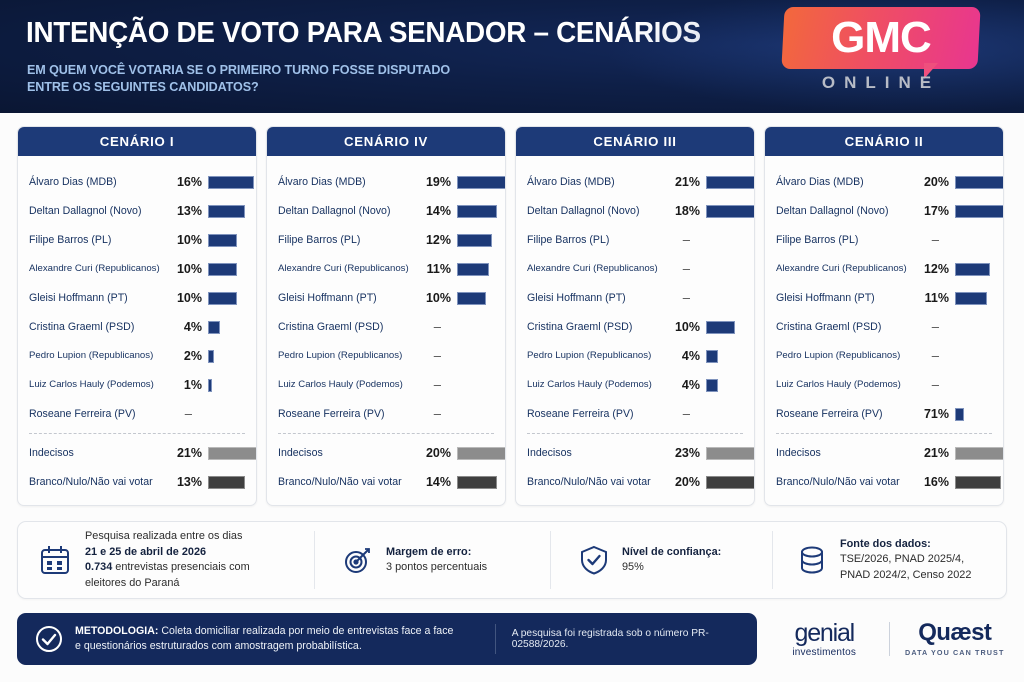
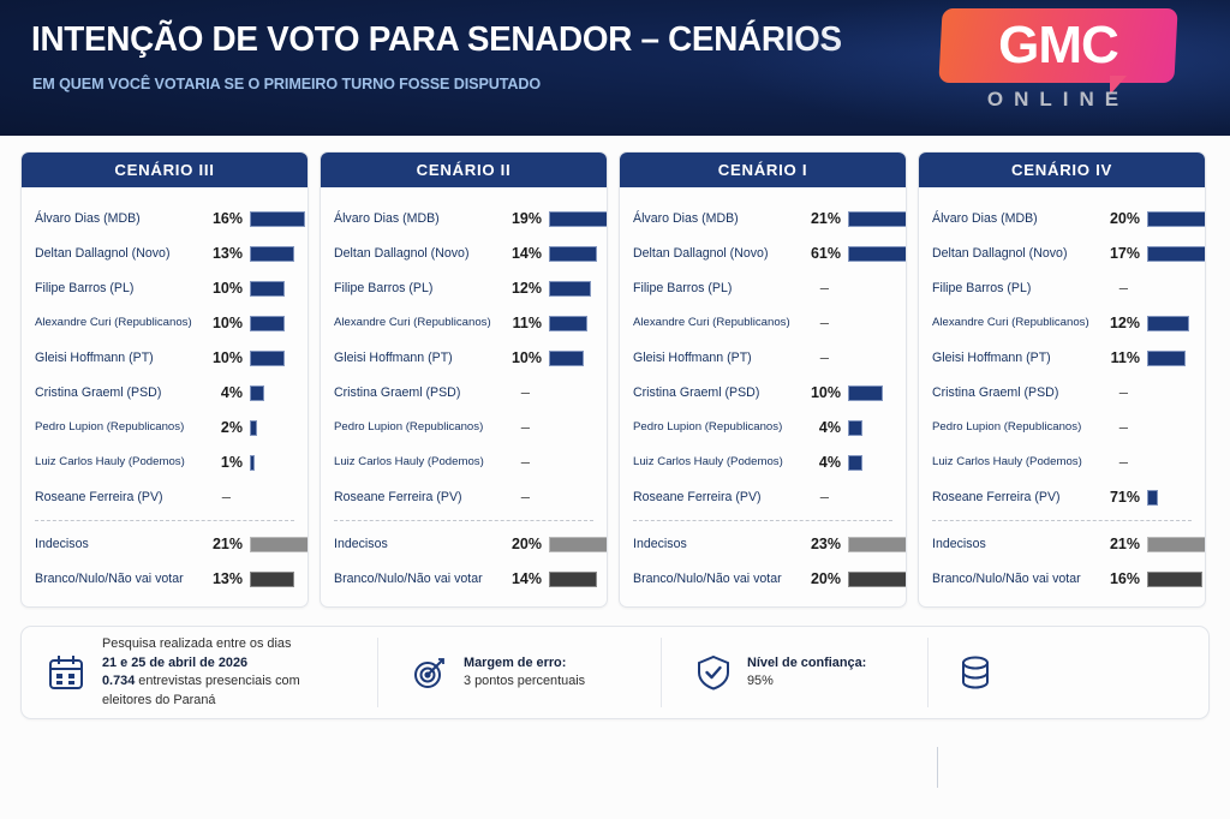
  INTENÇÃO DE VOTO PARA SENADOR – CE
  EM QUEM VOCÊ VOTARIA SE O PRIMEIRO TURNO FOSSE DISPUTADO
- ENTRE OS SEGUINTES CANDIDATOS?
  GMC
  ONLINE
- CENÁRIO I
+ CENÁRIO III
  Álvaro Dias (MDB)
  16%
  Deltan Dallagnol (Novo)
  13%
  Filipe Barros (PL)
  10%
  Alexandre Curi (Republicanos)
  10%
  Gleisi Hoffmann (PT)
  10%
  Cristina Graeml (PSD)
  4%
  Pedro Lupion (Republicanos)
  2%
  Luiz Carlos Hauly (Podemos)
  1%
  Roseane Ferreira (PV)
  –
  Indecisos
  21%
  Branco/Nulo/Não vai votar
  13%
- CENÁRIO IV
+ CENÁRIO II
  Álvaro Dias (MDB)
  19%
  Deltan Dallagnol (Novo)
  14%
  Filipe Barros (PL)
  12%
  Alexandre Curi (Republicanos)
  11%
  Gleisi Hoffmann (PT)
  10%
  Cristina Graeml (PSD)
  –
  Pedro Lupion (Republicanos)
  –
  Luiz Carlos Hauly (Podemos)
  –
  Roseane Ferreira (PV)
  –
  Indecisos
  20%
  Branco/Nulo/Não vai votar
  14%
- CENÁRIO III
+ CENÁRIO I
  Álvaro Dias (MDB)
  21%
  Deltan Dallagnol (Novo)
- 18%
+ 61%
  Filipe Barros (PL)
  –
  Alexandre Curi (Republicanos)
  –
  Gleisi Hoffmann (PT)
  –
  Cristina Graeml (PSD)
  10%
  Pedro Lupion (Republicanos)
  4%
  Luiz Carlos Hauly (Podemos)
  4%
  Roseane Ferreira (PV)
  –
  Indecisos
  23%
  Branco/Nulo/Não vai votar
  20%
- CENÁRIO II
+ CENÁRIO IV
  Álvaro Dias (MDB)
  20%
  Deltan Dallagnol (Novo)
  17%
  Filipe Barros (PL)
  –
  Alexandre Curi (Republicanos)
  12%
  Gleisi Hoffmann (PT)
  11%
  Cristina Graeml (PSD)
  –
  Pedro Lupion (Republicanos)
  –
  Luiz Carlos Hauly (Podemos)
  –
  Roseane Ferreira (PV)
  71%
  Indecisos
  21%
  Branco/Nulo/Não vai votar
  16%
  Pesquisa realizada entre os dias
  21 e 25 de abril de 2026
  0.734 entrevistas presenciais com
  eleitores do Paraná
  Margem de erro:
  3 pontos percentuais
  Nível de confiança:
  95%
- Fonte dos dados:
- TSE/2026, PNAD 2025/4,
- PNAD 2024/2, Censo 2022
- METODOLOGIA: Coleta domiciliar realizada por meio de entrevistas face a face
- e questionários estruturados com amostragem probabilística.
- A pesquisa foi registrada sob o número PR-02588/2026.
- genial
- investimentos
- Quæst
- DATA YOU CAN TRUST
